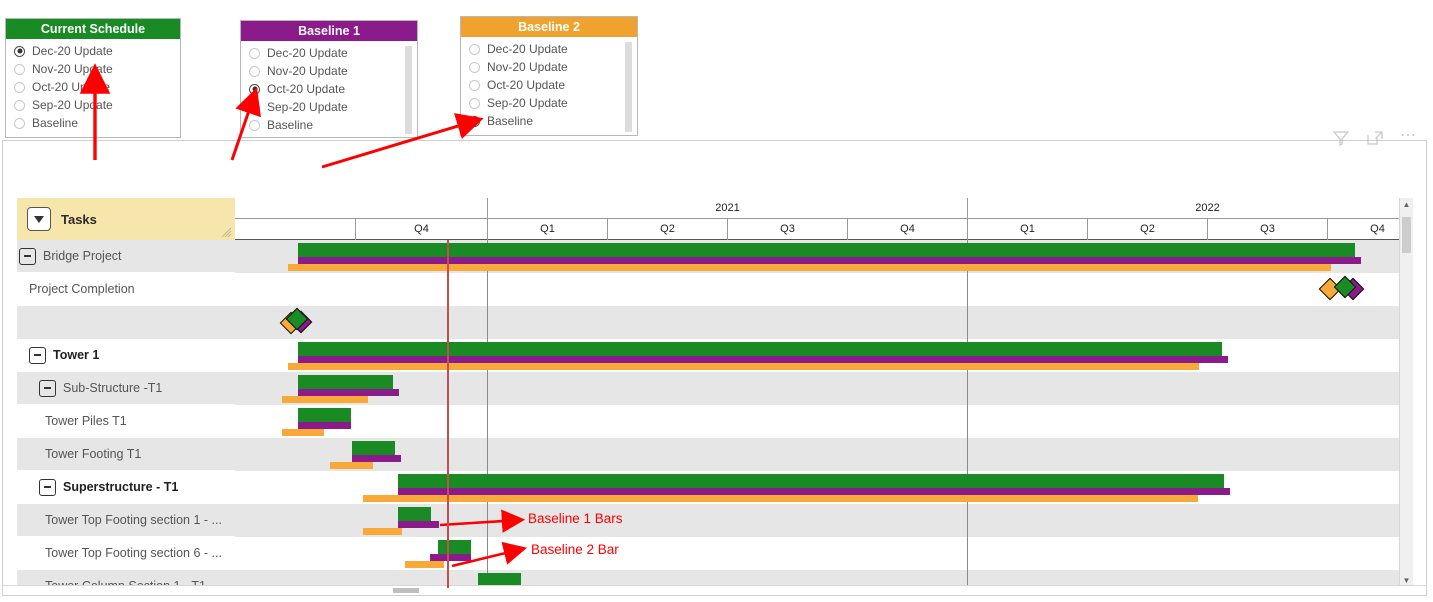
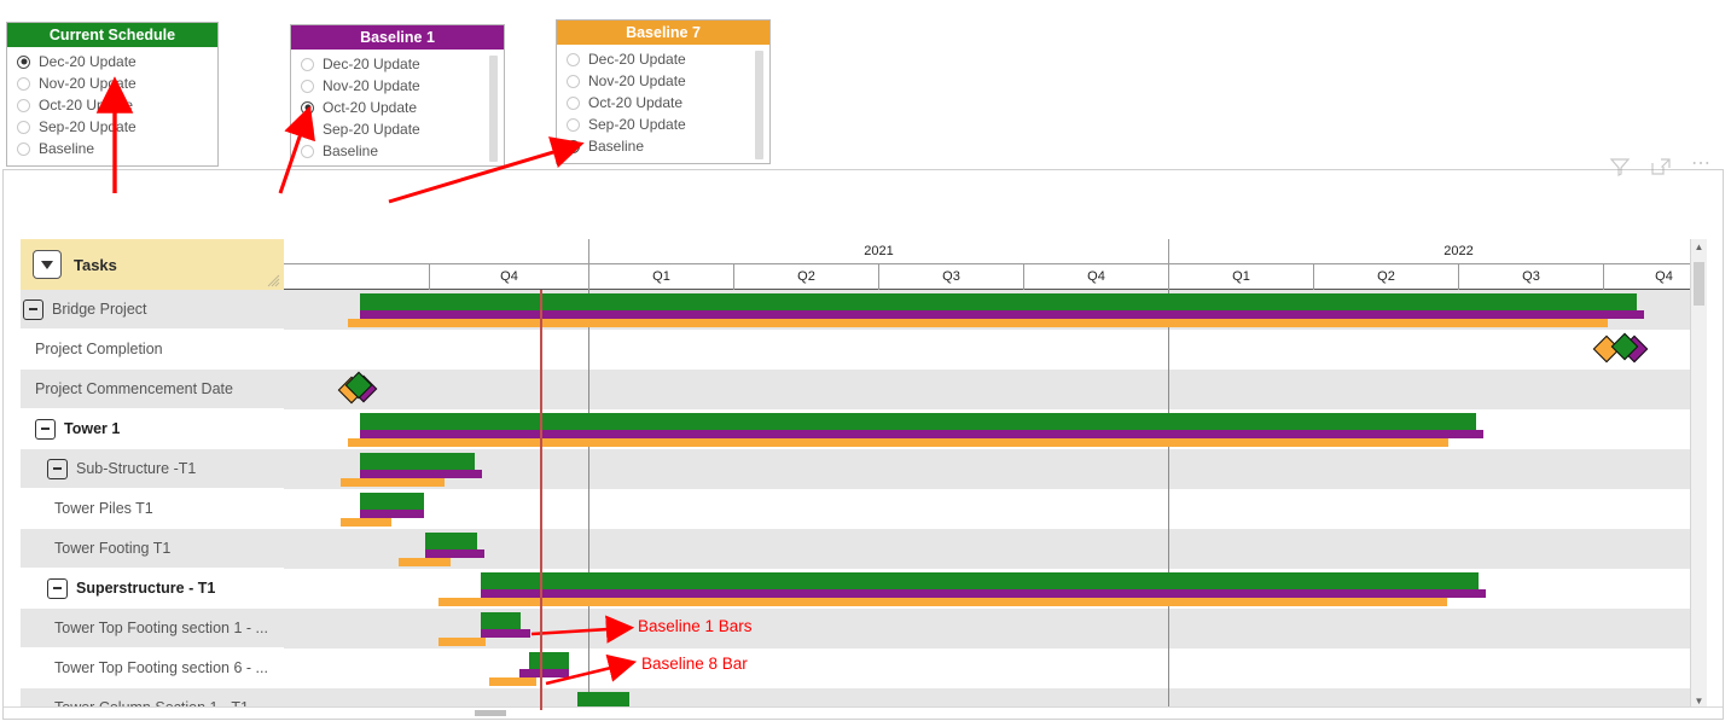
  Current Schedule
  Dec-20 Update
  Nov-20 Update
  Oct-20 Update
  Sep-20 Update
  Baseline
  Baseline 1
  Dec-20 Update
  Nov-20 Update
  Oct-20 Update
  Sep-20 Update
  Baseline
- Baseline 2
+ Baseline 7
  Dec-20 Update
  Nov-20 Update
  Oct-20 Update
  Sep-20 Update
  Baseline
  ⋯
  Tasks
  2021
  2022
  Q4
  Q1
  Q2
  Q3
  Q4
  Q1
  Q2
  Q3
  Q4
  Bridge Project
  Project Completion
+ Project Commencement Date
  Tower 1
  Sub-Structure -T1
  Tower Piles T1
  Tower Footing T1
  Superstructure - T1
  Tower Top Footing section 1 - ...
  Tower Top Footing section 6 - ...
  ▲
  ▼
  Baseline 1 Bars
- Baseline 2 Bar
+ Baseline 8 Bar
